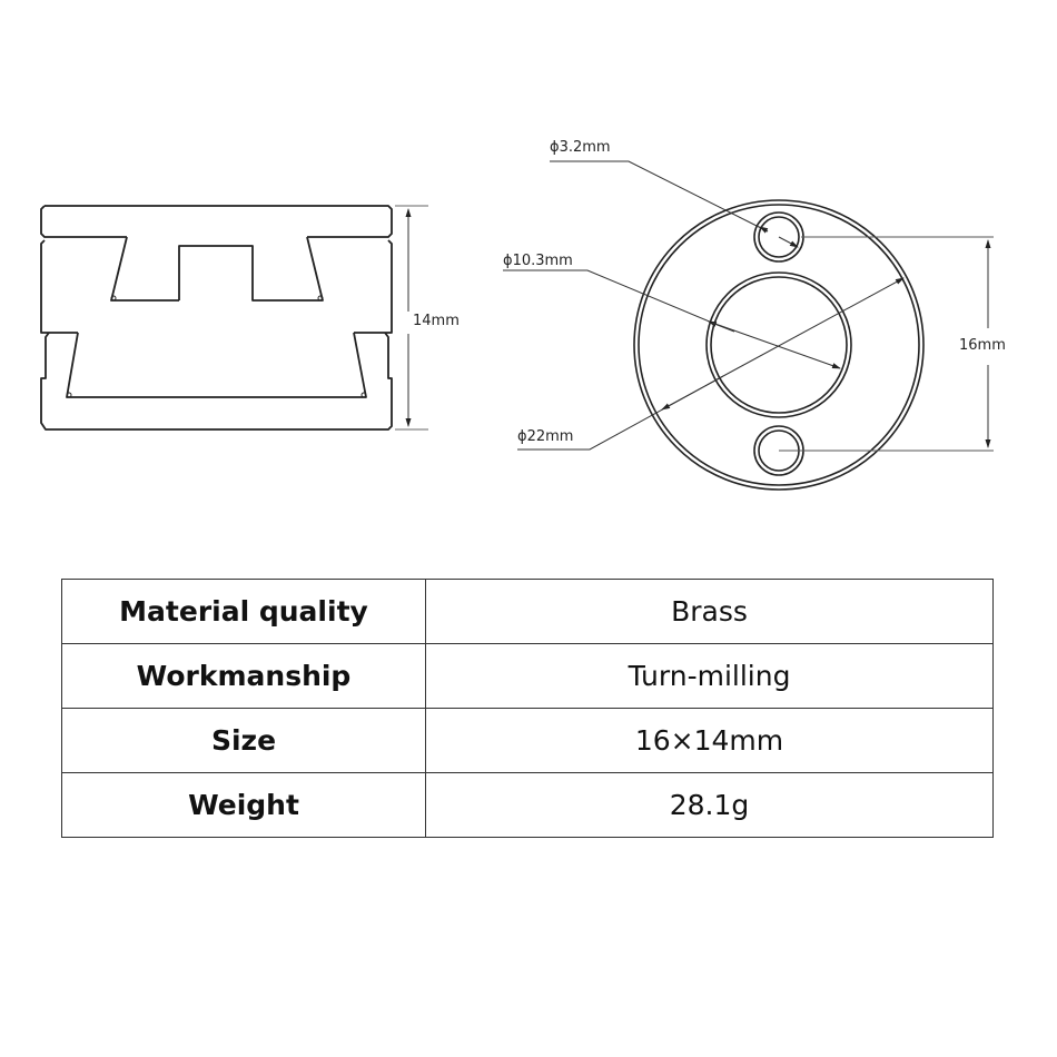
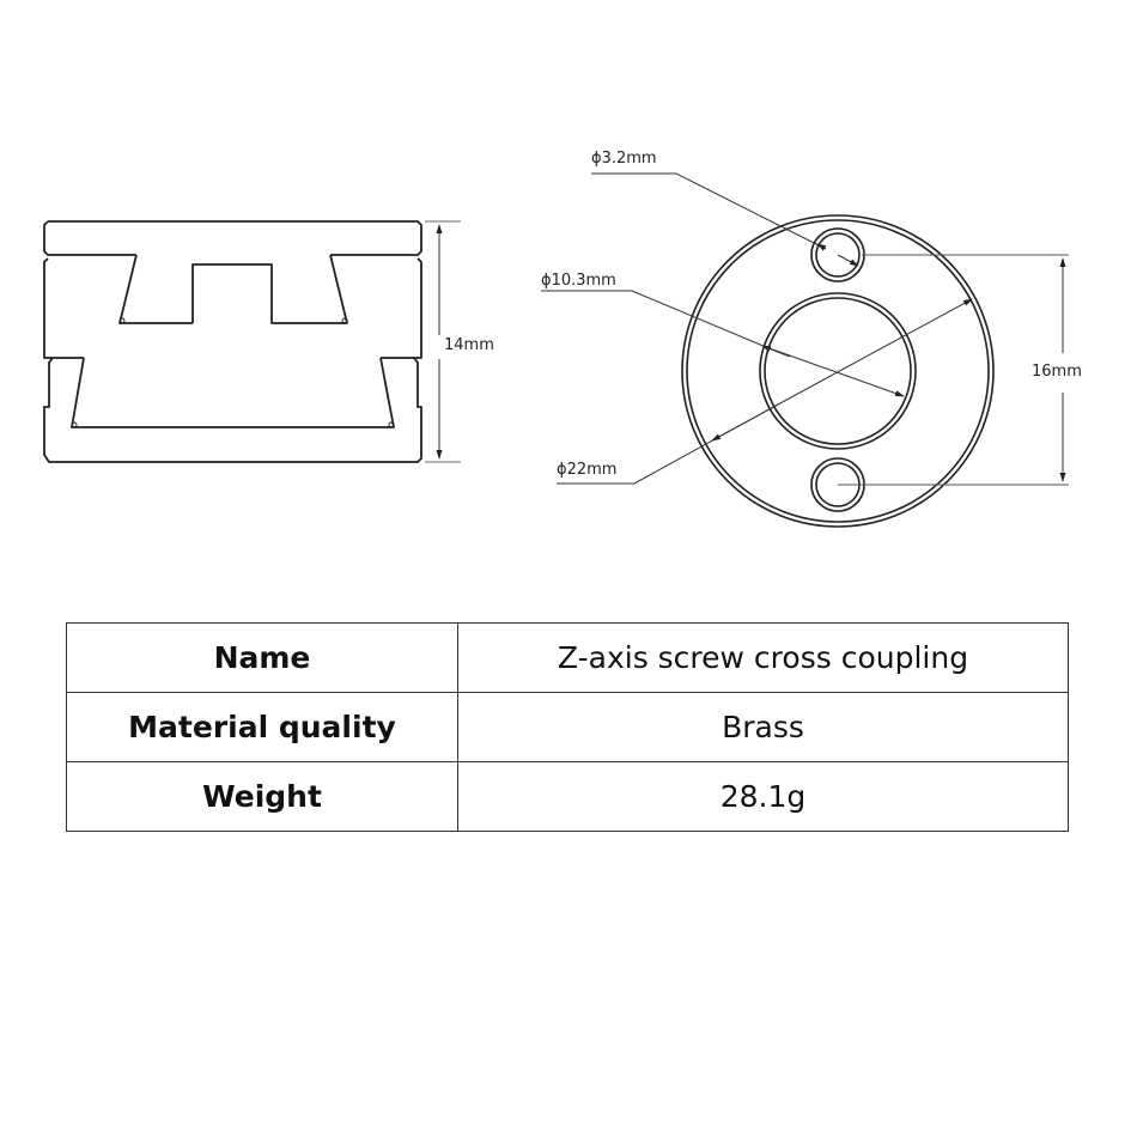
  14mm
  ϕ3.2mm
  ϕ10.3mm
  ϕ22mm
  16mm
+ Name	Z-axis screw cross coupling
  Material quality	Brass
- Workmanship	Turn-milling
- Size	16×14mm
  Weight	28.1g
